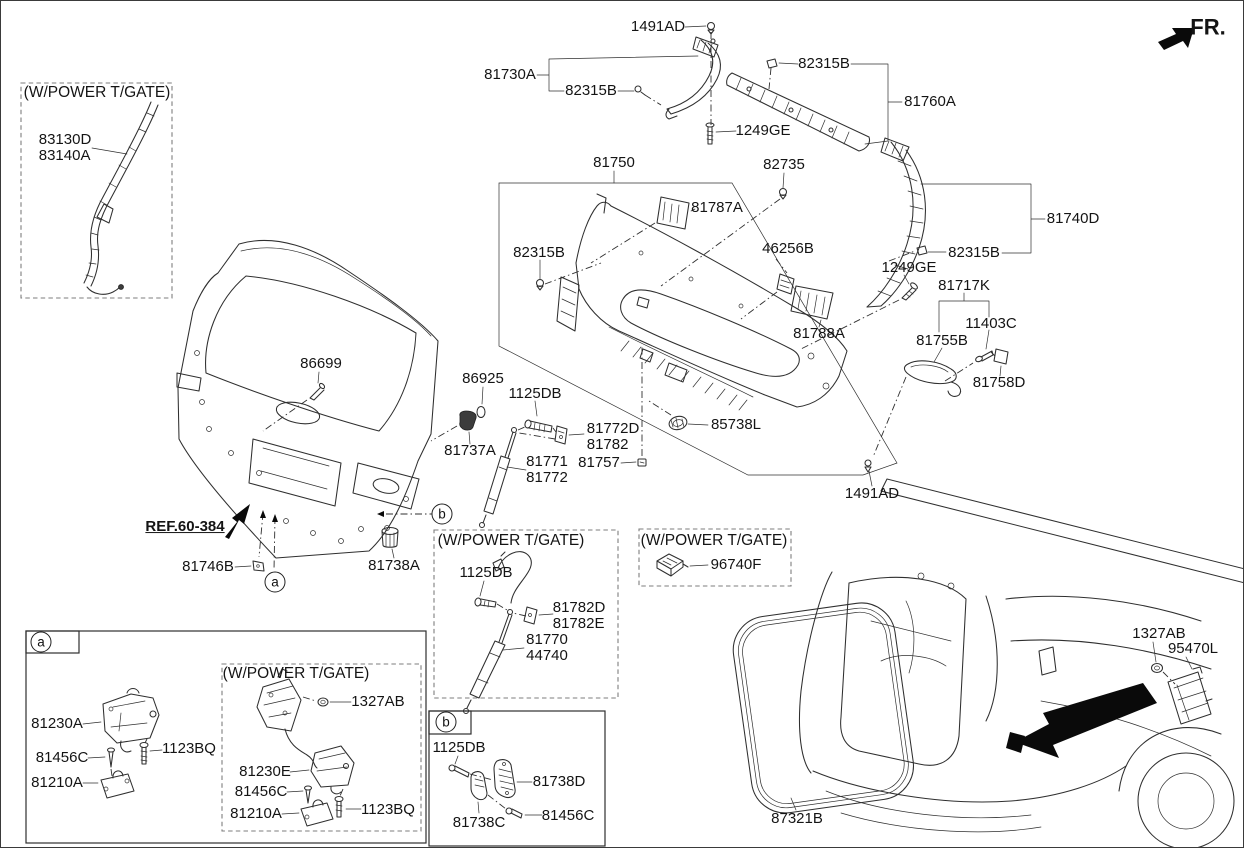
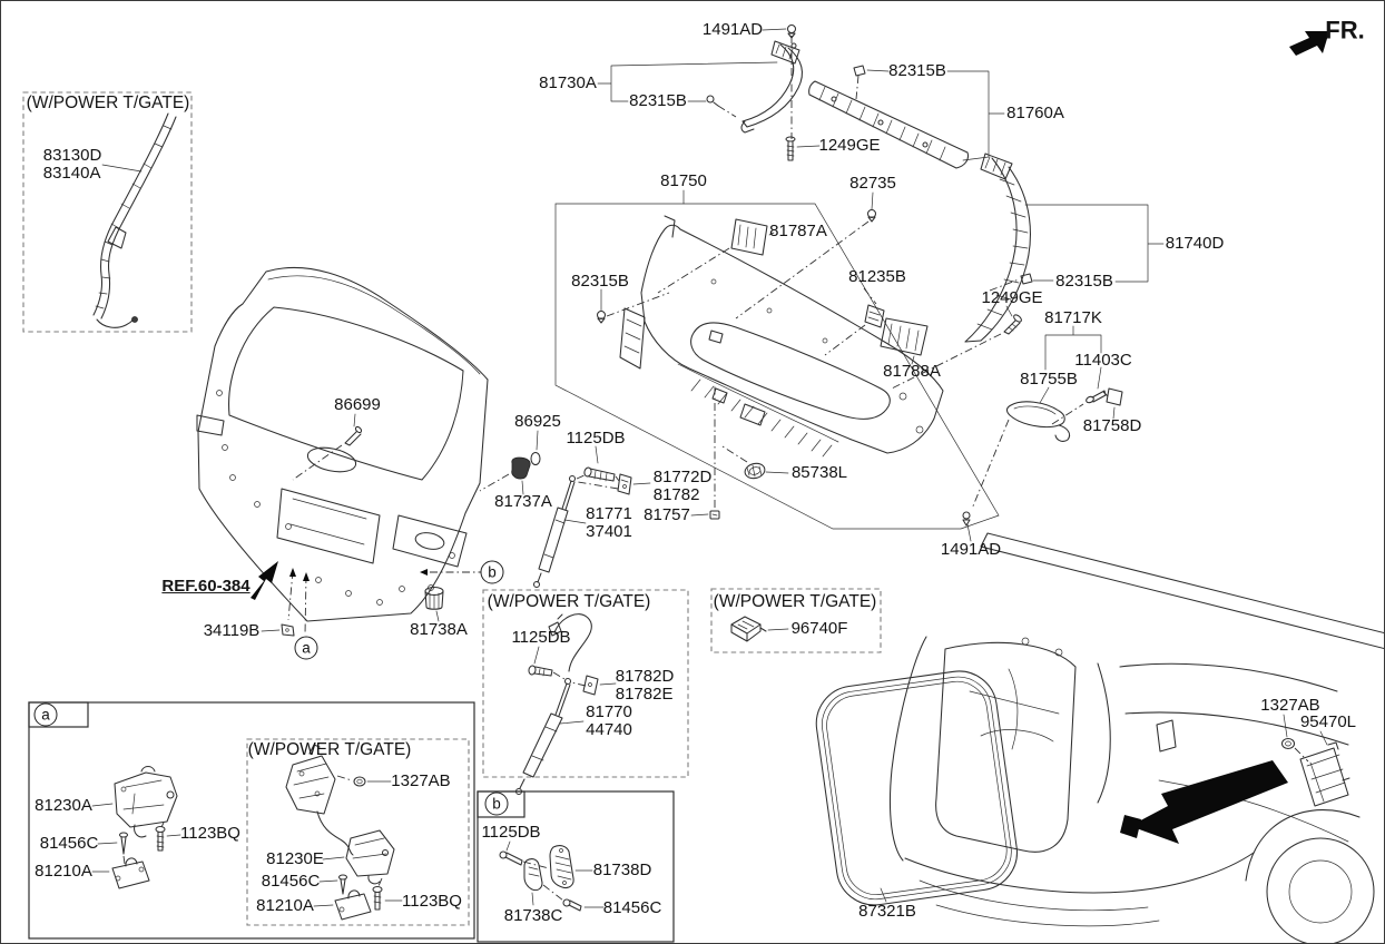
  FR.
  (W/POWER T/GATE)
  83130D
  83140A
  1491AD
  81730A
  82315B
  1249GE
  82315B
  81760A
  82735
  81750
  81787A
  82315B
- 46256B
+ 81235B
  81740D
  82315B
  1249GE
  81717K
  11403C
  81755B
  81758D
  81788A
  86699
  86925
  1125DB
  81737A
  81772D
  81782
  81771
- 81772
+ 37401
  81757
  85738L
  1491AD
  REF.60-384
- 81746B
+ 34119B
  81738A
  (W/POWER T/GATE)
  1125DB
  81782D
  81782E
  81770
  44740
  (W/POWER T/GATE)
  96740F
  (W/POWER T/GATE)
  81230A
  1123BQ
  81456C
  81210A
  1327AB
  81230E
  81456C
  81210A
  1123BQ
  1125DB
  81738D
  81738C
  81456C
  87321B
  1327AB
  95470L
  a
  b
  a
  b
